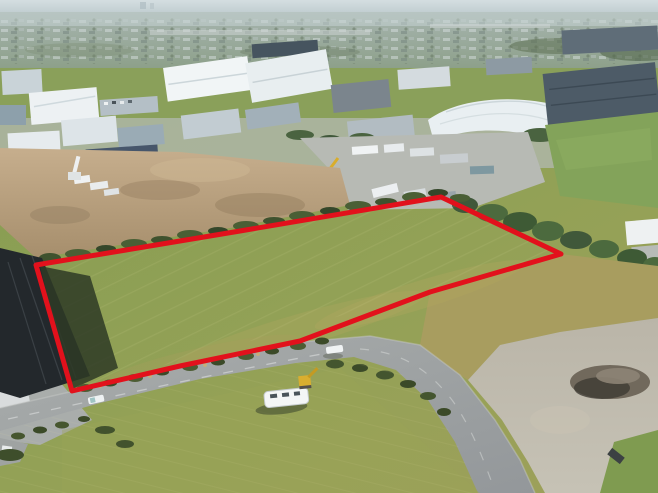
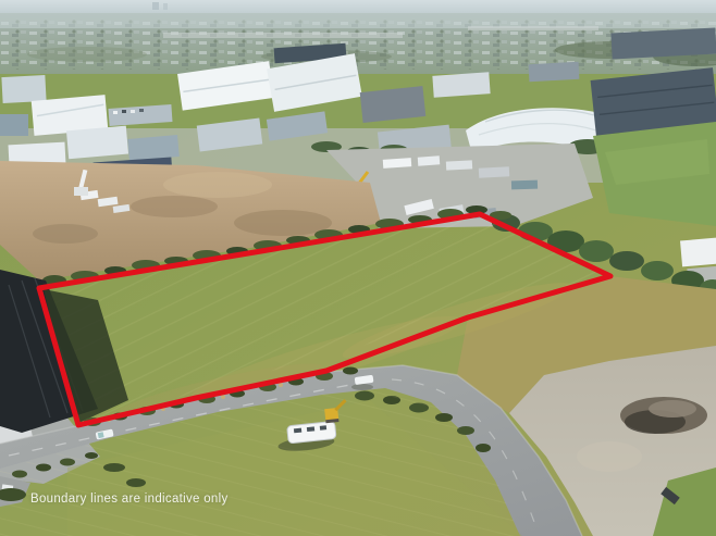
+ Boundary lines are indicative only
